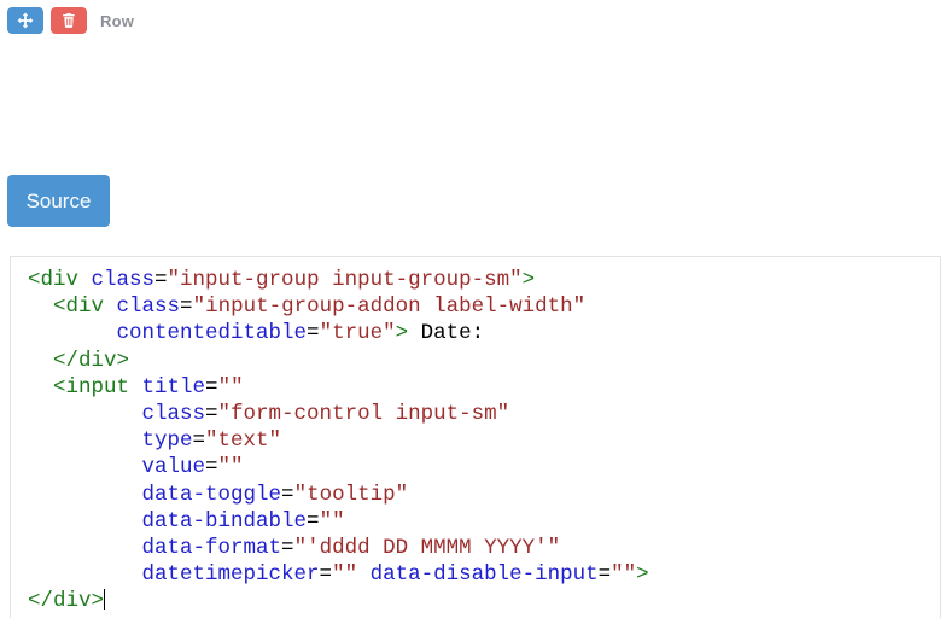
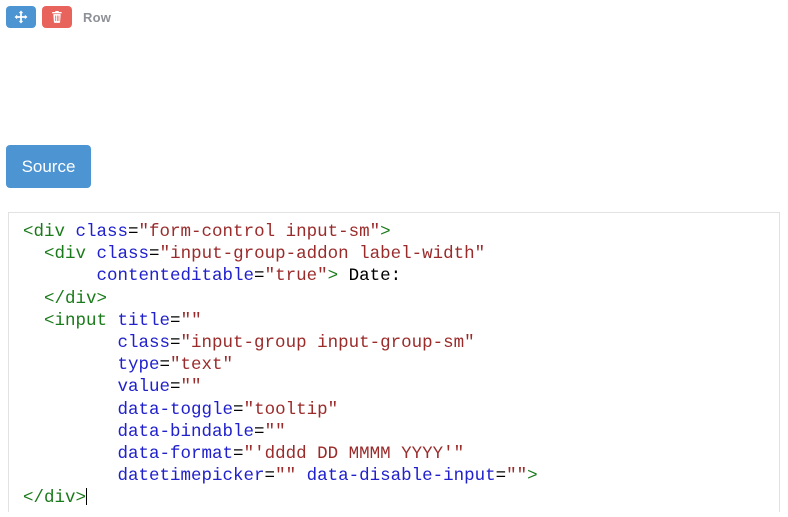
  Row
  Source
- <div class="input-group input-group-sm">
+ <div class="form-control input-sm">
  <div class="input-group-addon label-width"
  contenteditable="true"> Date:
  </div>
  <input title=""
- class="form-control input-sm"
+ class="input-group input-group-sm"
  type="text"
  value=""
  data-toggle="tooltip"
  data-bindable=""
  data-format="'dddd DD MMMM YYYY'"
  datetimepicker="" data-disable-input="">
  </div>
